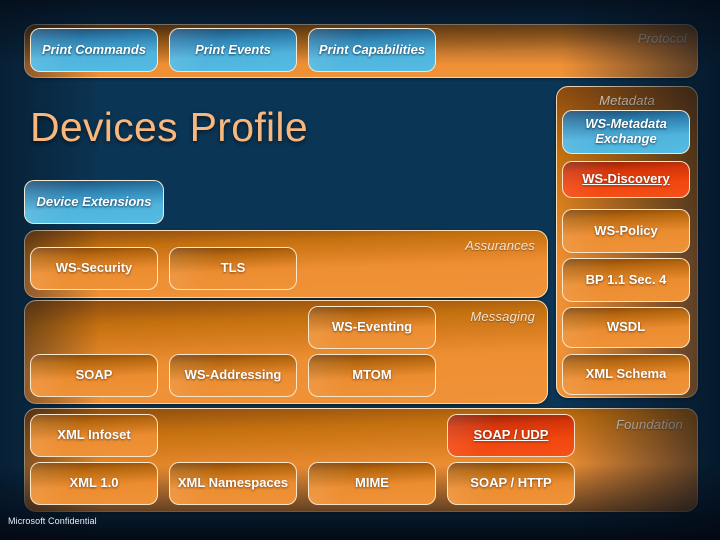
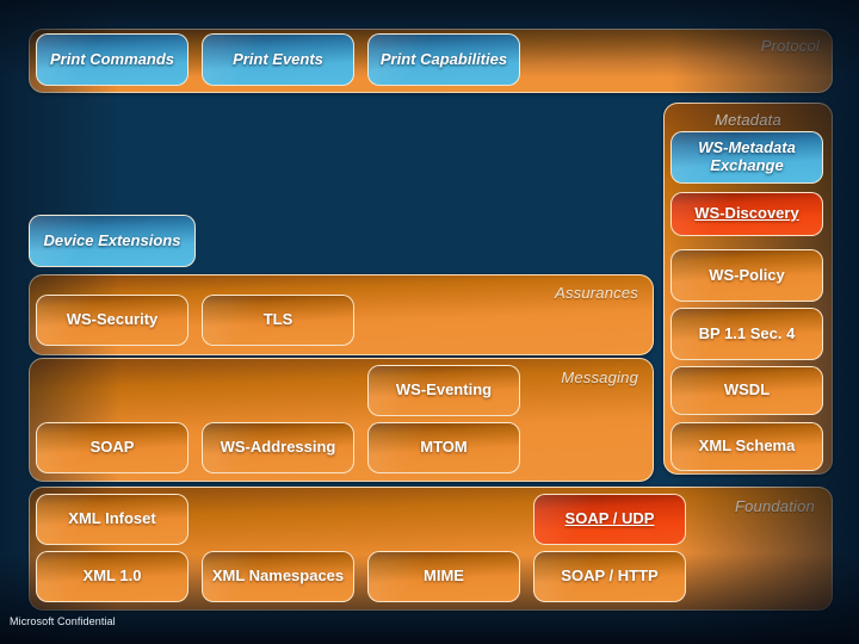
- Devices Profile
  Microsoft Confidential
